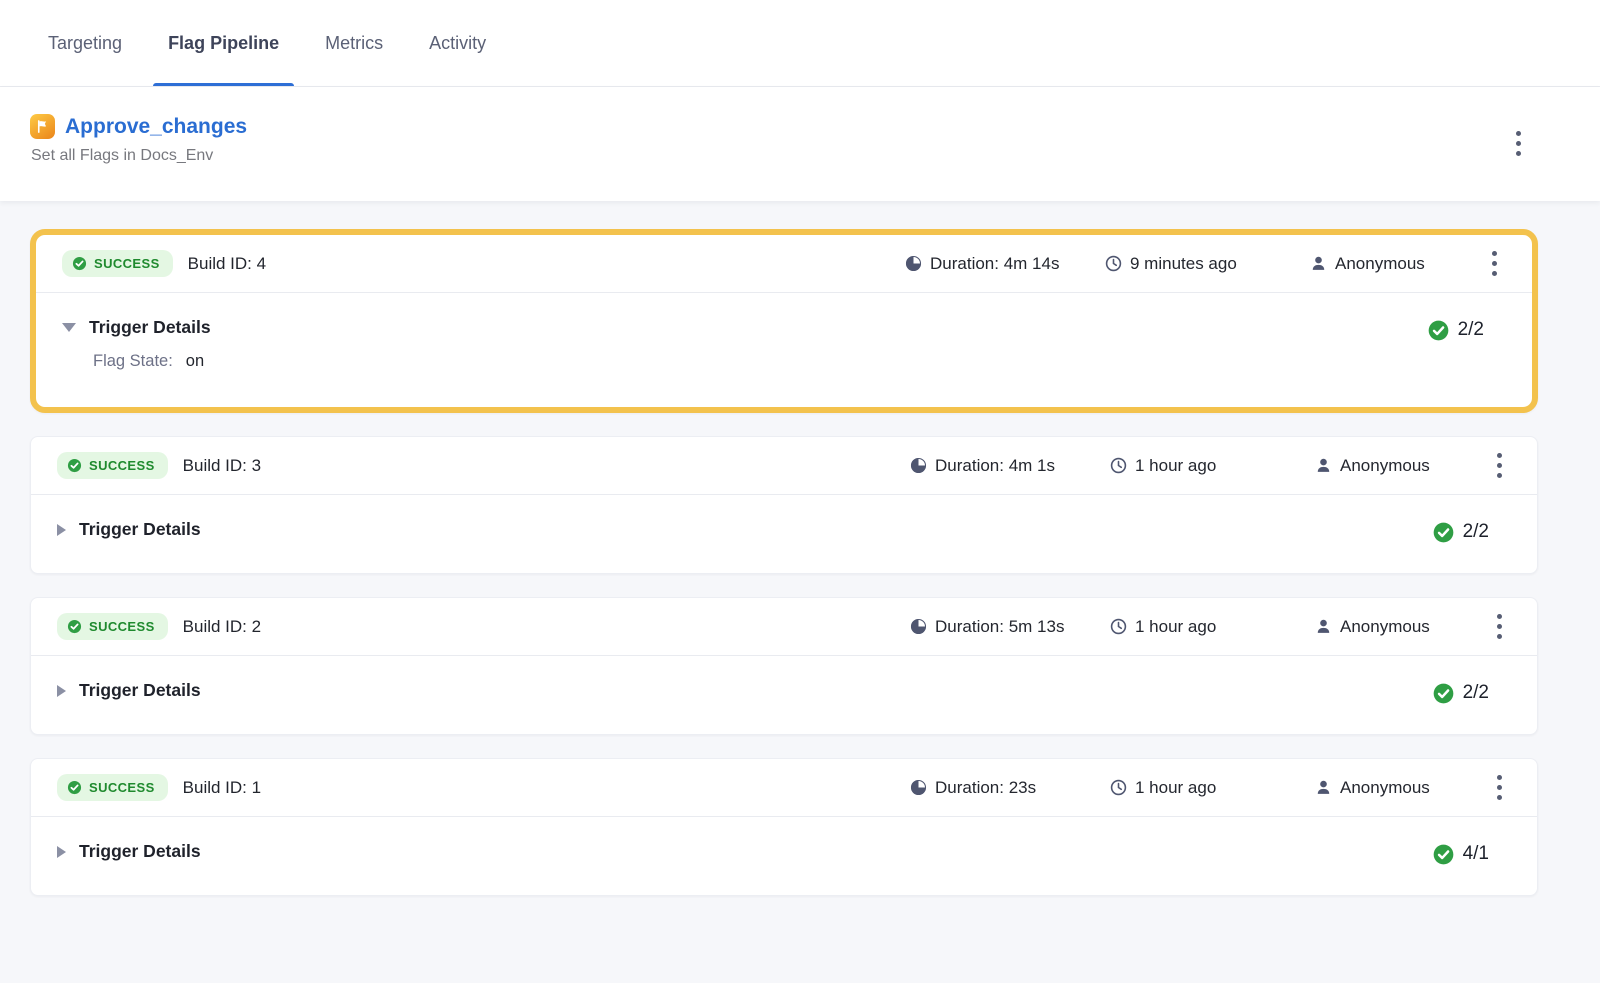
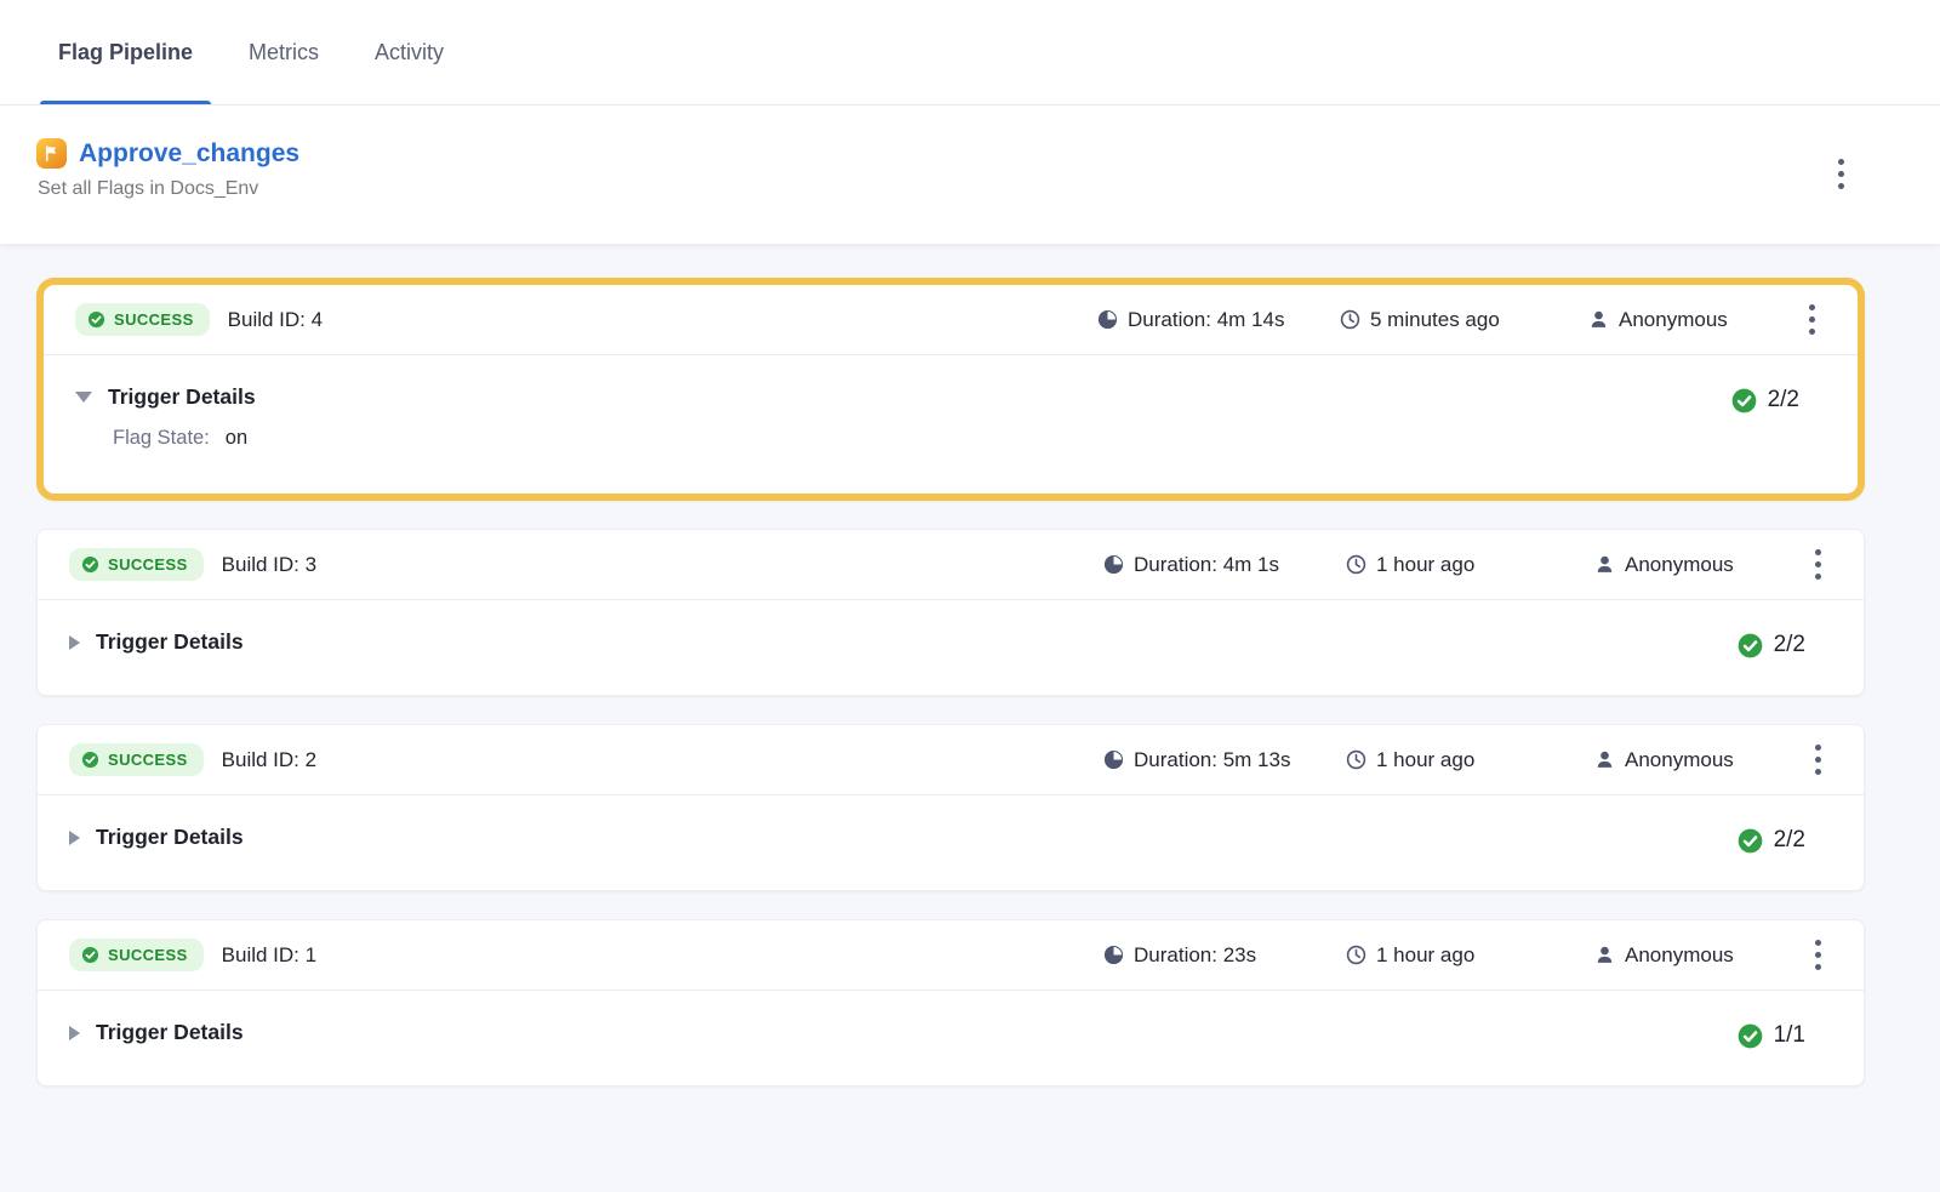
- Targeting
  Flag Pipeline
  Metrics
  Activity
  Approve_changes
  Set all Flags in Docs_Env
  SUCCESS
  Build ID: 4
  Duration: 4m 14s
- 9 minutes ago
+ 5 minutes ago
  Anonymous
  Trigger Details
  Flag State:
  on
  2/2
  SUCCESS
  Build ID: 3
  Duration: 4m 1s
  1 hour ago
  Anonymous
  Trigger Details
  2/2
  SUCCESS
  Build ID: 2
  Duration: 5m 13s
  1 hour ago
  Anonymous
  Trigger Details
  2/2
  SUCCESS
  Build ID: 1
  Duration: 23s
  1 hour ago
  Anonymous
  Trigger Details
- 4/1
+ 1/1
